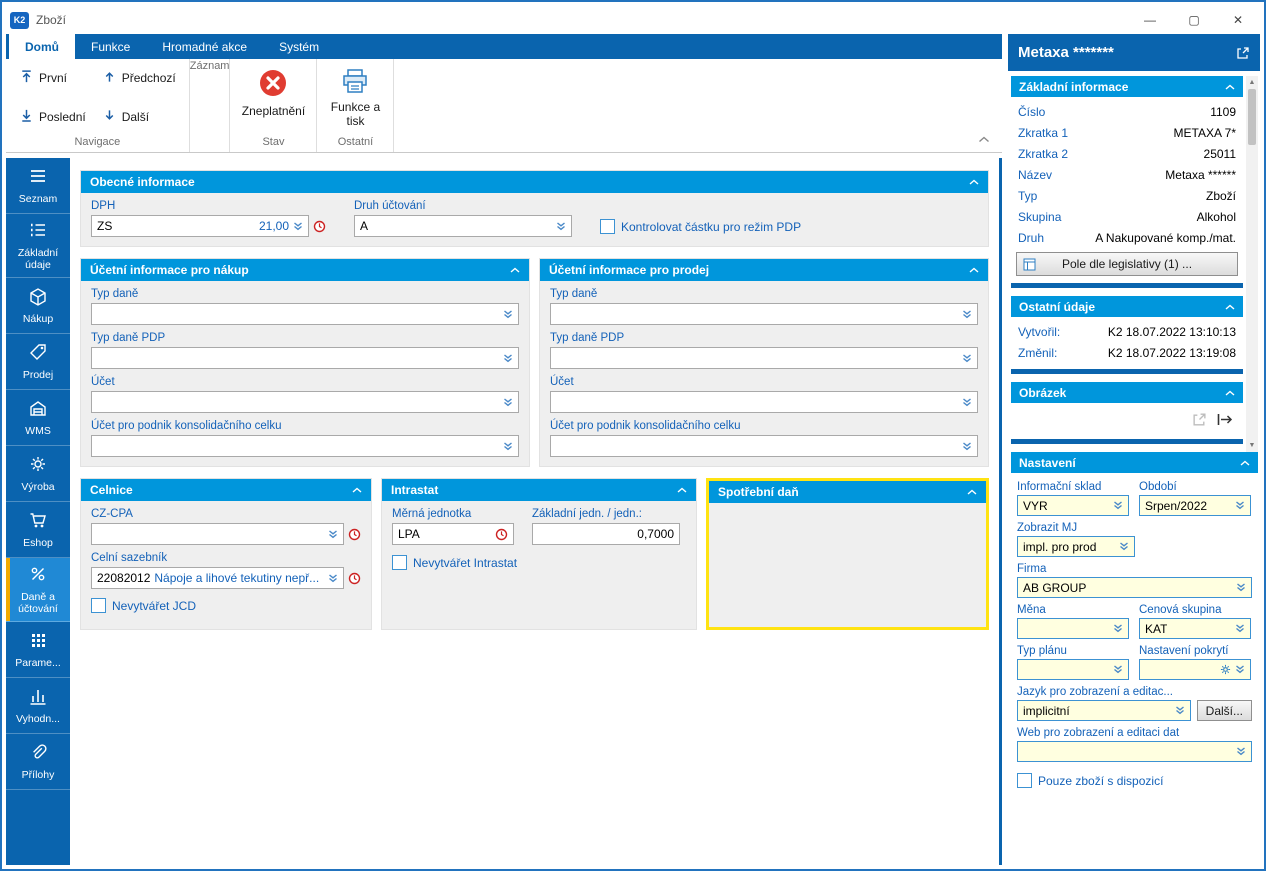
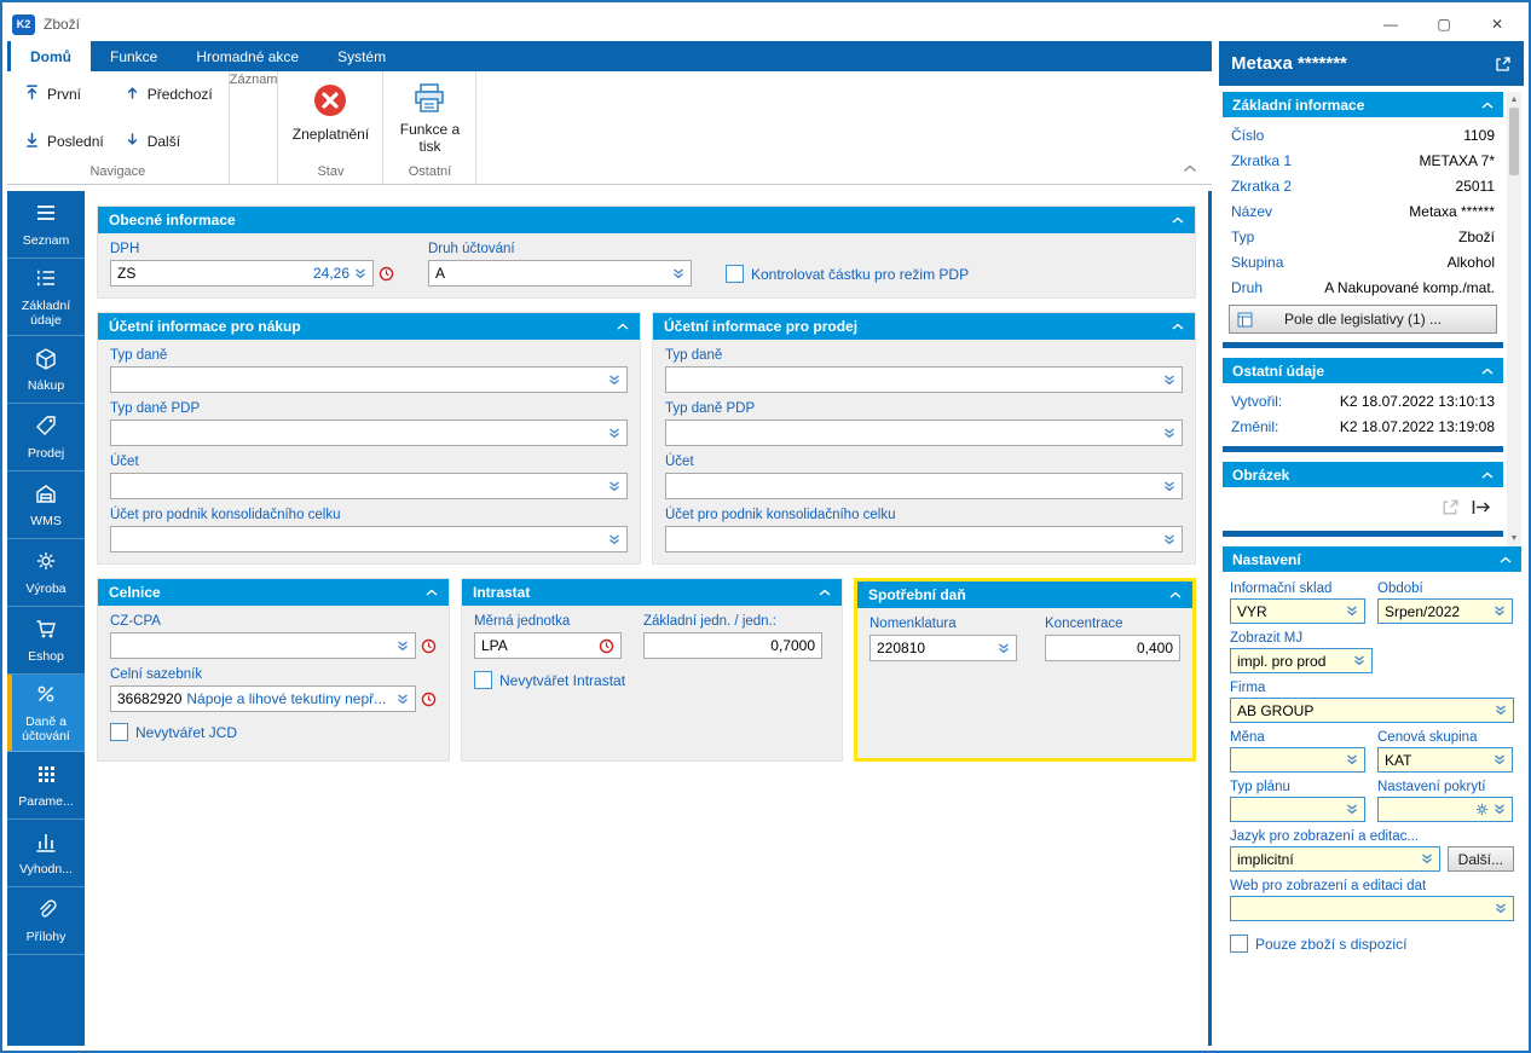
  K2
  Zboží
  —
  ▢
  ✕
  Domů
  Funkce
  Hromadné akce
  Systém
  První
  Poslední
  Předchozí
  Další
  Navigace
  Záznam
  Zneplatnění
  Stav
  Funkce a tisk
  Ostatní
  Seznam
  Základní údaje
  Nákup
  Prodej
  WMS
  Výroba
  Eshop
  Daně a účtování
  Parame...
  Vyhodn...
  Přílohy
  Obecné informace
  DPH
  ZS
- 21,00
+ 24,26
  Druh účtování
  A
  Kontrolovat částku pro režim PDP
  Účetní informace pro nákup
  Typ daně
  Typ daně PDP
  Účet
  Účet pro podnik konsolidačního celku
  Účetní informace pro prodej
  Typ daně
  Typ daně PDP
  Účet
  Účet pro podnik konsolidačního celku
  Celnice
  CZ-CPA
  Celní sazebník
- 22082012
+ 36682920
  Nápoje a lihové tekutiny nepř...
  Nevytvářet JCD
  Intrastat
  Měrná jednotka
  LPA
  Základní jedn. / jedn.:
  0,7000
  Nevytvářet Intrastat
  Spotřební daň
+ Nomenklatura
+ 220810
+ Koncentrace
+ 0,400
  Metaxa *******
  Základní informace
  Číslo
  1109
  Zkratka 1
  METAXA 7*
  Zkratka 2
  25011
  Název
  Metaxa ******
  Typ
  Zboží
  Skupina
  Alkohol
  Druh
  A Nakupované komp./mat.
  Pole dle legislativy (1) ...
  Ostatní údaje
  Vytvořil:
  K2 18.07.2022 13:10:13
  Změnil:
  K2 18.07.2022 13:19:08
  Obrázek
  Nastavení
  Informační sklad
  VYR
  Období
  Srpen/2022
  Zobrazit MJ
  impl. pro prod
  Firma
  AB GROUP
  Měna
  Cenová skupina
  KAT
  Typ plánu
  Nastavení pokrytí
  Jazyk pro zobrazení a editac...
  implicitní
  Další...
  Web pro zobrazení a editaci dat
  Pouze zboží s dispozicí
